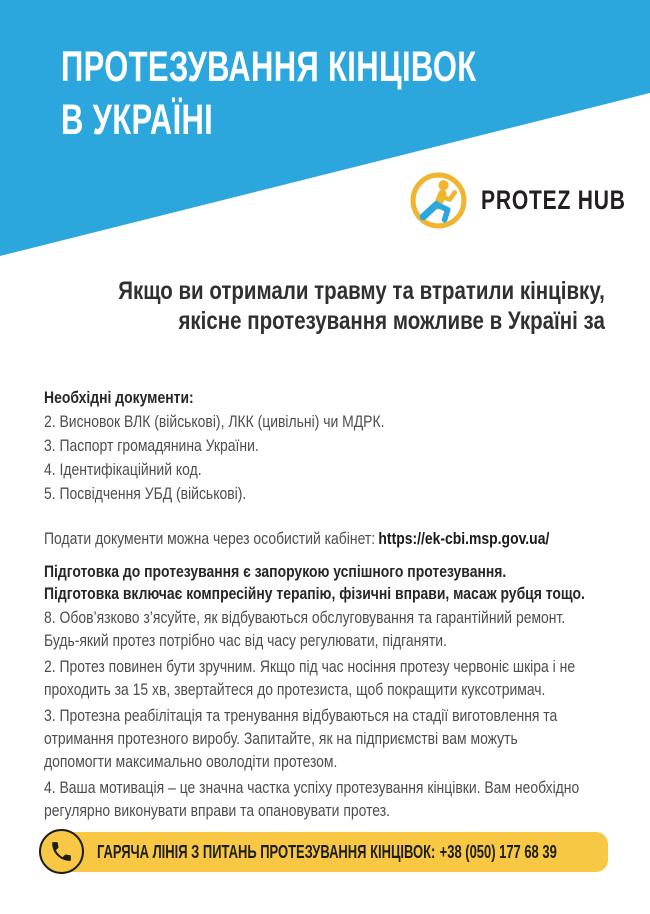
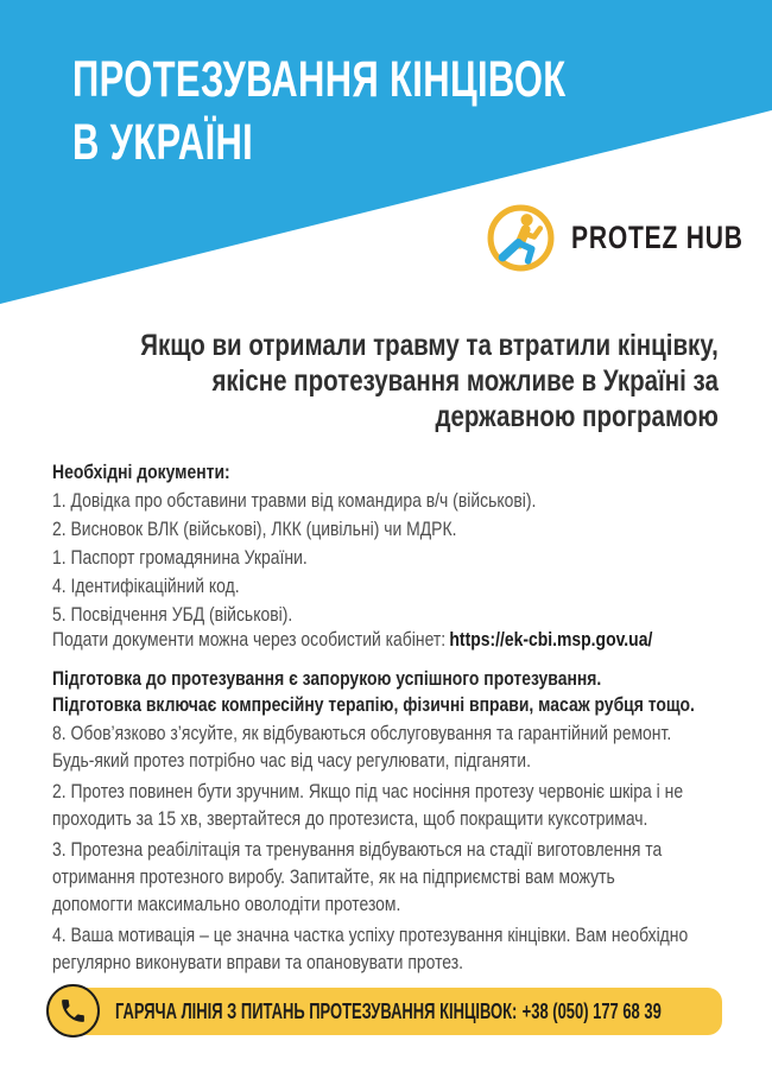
  ПРОТЕЗУВАННЯ КІНЦІВОК
  В УКРАЇНІ
  PROTEZ HUB
  Якщо ви отримали травму та втратили кінцівку,
  якісне протезування можливе в Україні за
+ державною програмою
  Необхідні документи:
+ 1. Довідка про обставини травми від командира в/ч (військові).
  2. Висновок ВЛК (військові), ЛКК (цивільні) чи МДРК.
- 3. Паспорт громадянина України.
+ 1. Паспорт громадянина України.
  4. Ідентифікаційний код.
  5. Посвідчення УБД (військові).
  Подати документи можна через особистий кабінет: https://ek-cbi.msp.gov.ua/
  Підготовка до протезування є запорукою успішного протезування.
  Підготовка включає компресійну терапію, фізичні вправи, масаж рубця тощо.
  8. Обов’язково з’ясуйте, як відбуваються обслуговування та гарантійний ремонт.
  Будь-який протез потрібно час від часу регулювати, підганяти.
  2. Протез повинен бути зручним. Якщо під час носіння протезу червоніє шкіра і не
  проходить за 15 хв, звертайтеся до протезиста, щоб покращити куксотримач.
  3. Протезна реабілітація та тренування відбуваються на стадії виготовлення та
  отримання протезного виробу. Запитайте, як на підприємстві вам можуть
  допомогти максимально оволодіти протезом.
  4. Ваша мотивація – це значна частка успіху протезування кінцівки. Вам необхідно
  регулярно виконувати вправи та опановувати протез.
  ГАРЯЧА ЛІНІЯ З ПИТАНЬ ПРОТЕЗУВАННЯ КІНЦІВОК:
  +38 (050) 177 68 39
